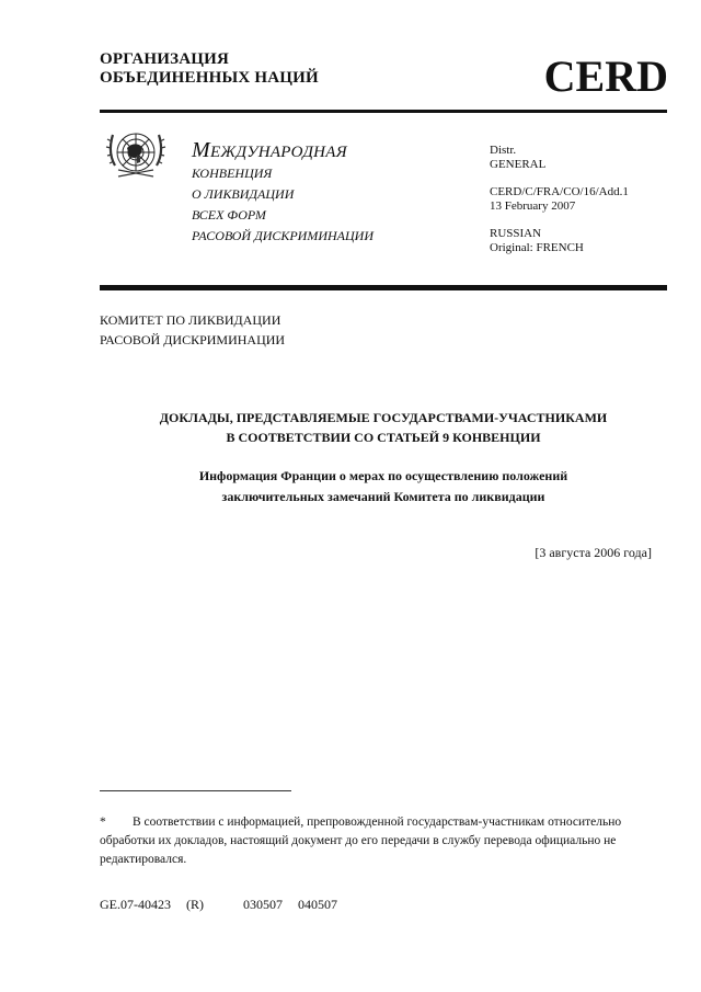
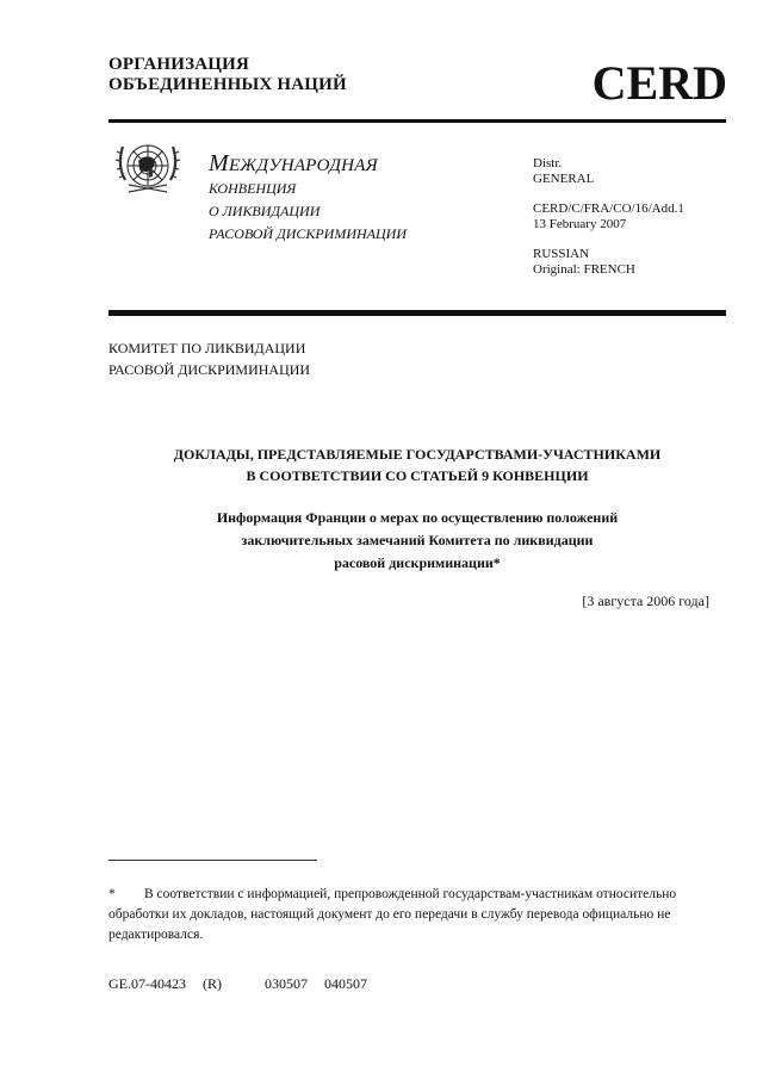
  ОРГАНИЗАЦИЯ
  ОБЪЕДИНЕННЫХ НАЦИЙ
  CERD
  МЕЖДУНАРОДНАЯ
  КОНВЕНЦИЯ
  О ЛИКВИДАЦИИ
- ВСЕХ ФОРМ
  РАСОВОЙ ДИСКРИМИНАЦИИ
  Distr.
  GENERAL
  CERD/C/FRA/CO/16/Add.1
  13 February 2007
  RUSSIAN
  Original: FRENCH
  КОМИТЕТ ПО ЛИКВИДАЦИИ
  РАСОВОЙ ДИСКРИМИНАЦИИ
  ДОКЛАДЫ, ПРЕДСТАВЛЯЕМЫЕ ГОСУДАРСТВАМИ-УЧАСТНИКАМИ
  В СООТВЕТСТВИИ СО СТАТЬЕЙ 9 КОНВЕНЦИИ
  Информация Франции о мерах по осуществлению положений
  заключительных замечаний Комитета по ликвидации
+ расовой дискриминации*
  [3 августа 2006 года]
  * В соответствии с информацией, препровожденной государствам-участникам относительно обработки их докладов, настоящий документ до его передачи в службу перевода официально не редактировался.
  GE.07-40423 (R) 030507 040507
